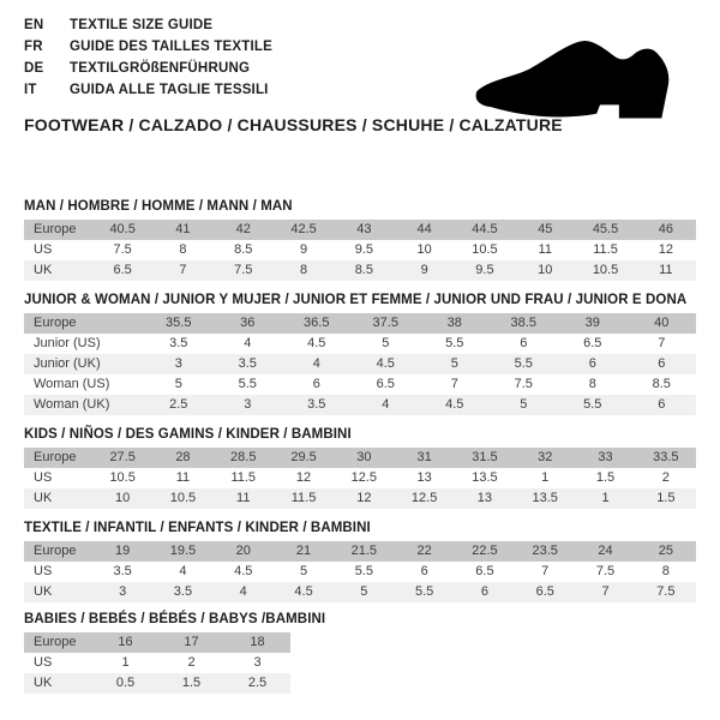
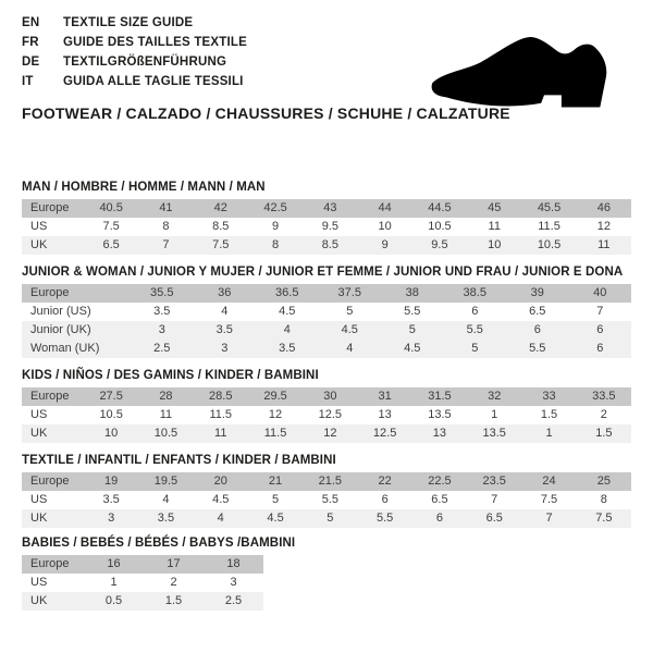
  EN
  TEXTILE SIZE GUIDE
  FR
  GUIDE DES TAILLES TEXTILE
  DE
  TEXTILGRÖßENFÜHRUNG
  IT
  GUIDA ALLE TAGLIE TESSILI
  FOOTWEAR / CALZADO / CHAUSSURES / SCHUHE / CALZATURE
  MAN / HOMBRE / HOMME / MANN / MAN
  Europe	40.5	41	42	42.5	43	44	44.5	45	45.5	46
  US	7.5	8	8.5	9	9.5	10	10.5	11	11.5	12
  UK	6.5	7	7.5	8	8.5	9	9.5	10	10.5	11
  JUNIOR & WOMAN / JUNIOR Y MUJER / JUNIOR ET FEMME / JUNIOR UND FRAU / JUNIOR E DONA
  Europe	35.5	36	36.5	37.5	38	38.5	39	40
  Junior (US)	3.5	4	4.5	5	5.5	6	6.5	7
  Junior (UK)	3	3.5	4	4.5	5	5.5	6	6
- Woman (US)	5	5.5	6	6.5	7	7.5	8	8.5
  Woman (UK)	2.5	3	3.5	4	4.5	5	5.5	6
  KIDS / NIÑOS / DES GAMINS / KINDER / BAMBINI
  Europe	27.5	28	28.5	29.5	30	31	31.5	32	33	33.5
  US	10.5	11	11.5	12	12.5	13	13.5	1	1.5	2
  UK	10	10.5	11	11.5	12	12.5	13	13.5	1	1.5
  TEXTILE / INFANTIL / ENFANTS / KINDER / BAMBINI
  Europe	19	19.5	20	21	21.5	22	22.5	23.5	24	25
  US	3.5	4	4.5	5	5.5	6	6.5	7	7.5	8
  UK	3	3.5	4	4.5	5	5.5	6	6.5	7	7.5
  BABIES / BEBÉS / BÉBÉS / BABYS /BAMBINI
  Europe	16	17	18
  US	1	2	3
  UK	0.5	1.5	2.5
